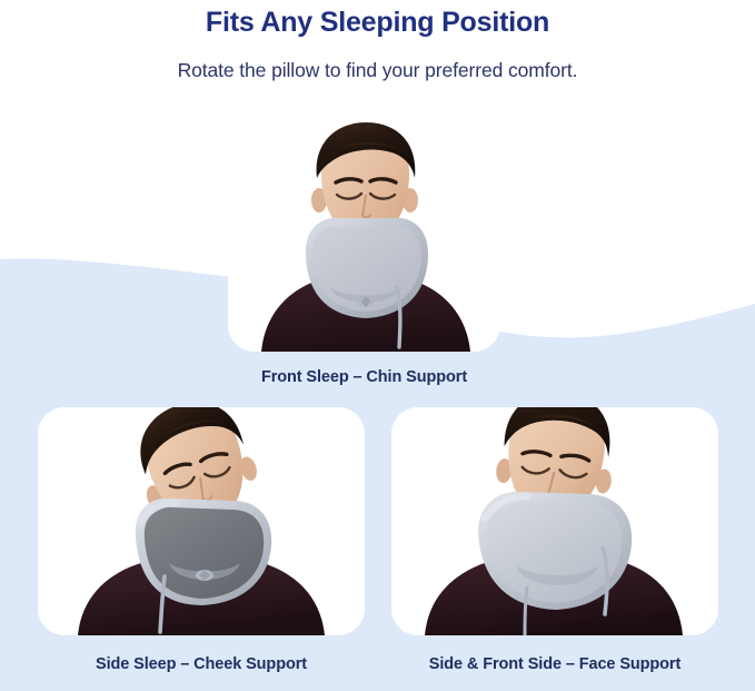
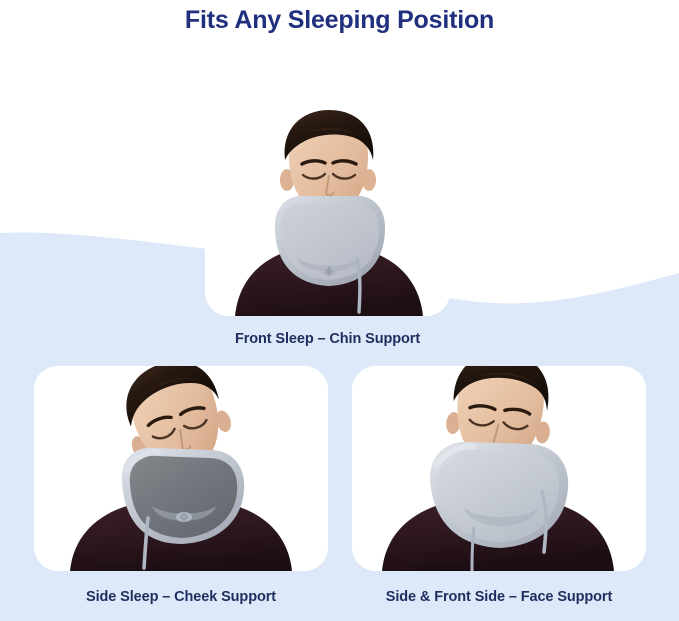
  Fits Any Sleeping Position
- Rotate the pillow to find your preferred comfort.
  Front Sleep – Chin Support
  Side Sleep – Cheek Support
  Side & Front Side – Face Support
